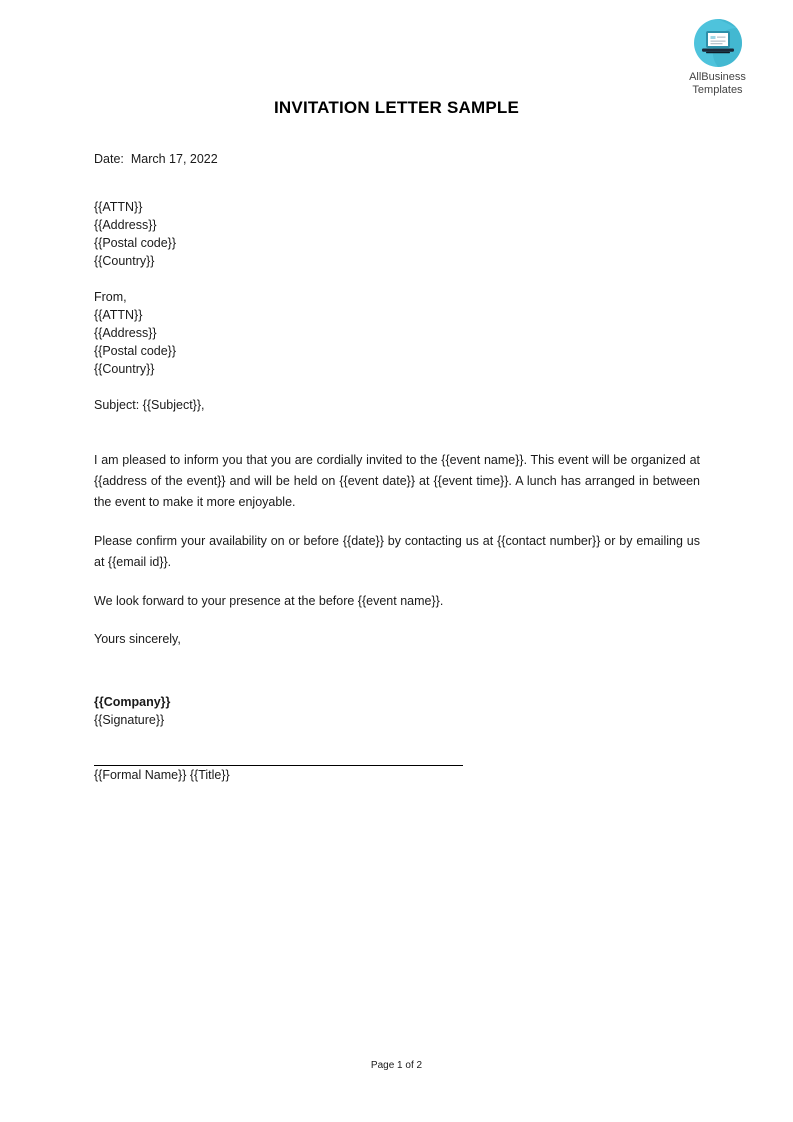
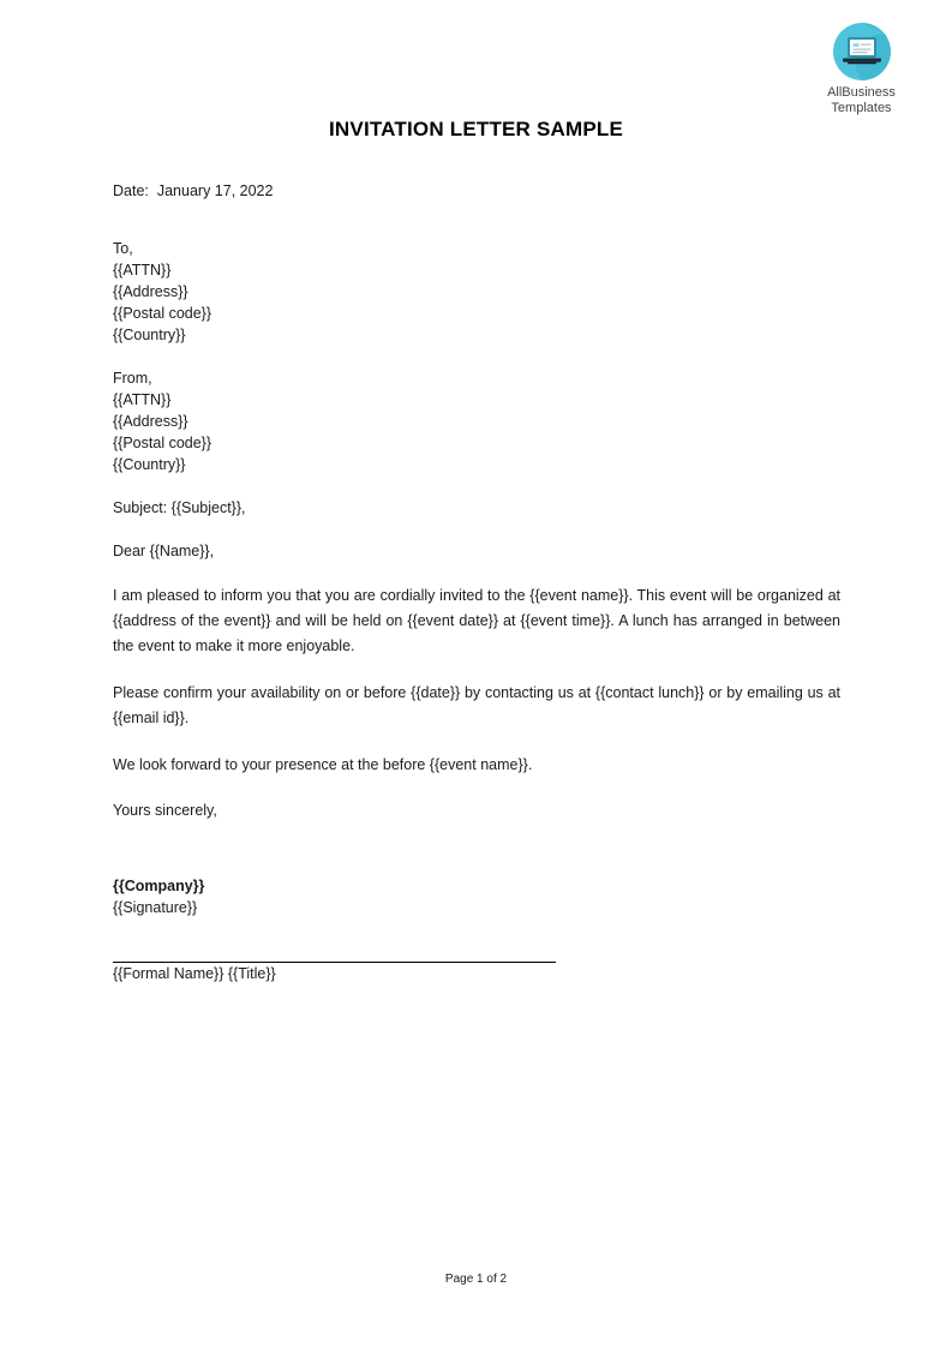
  AllBusiness
  Templates
  INVITATION LETTER SAMPLE
- Date: March 17, 2022
+ Date: January 17, 2022
+ To,
  {{ATTN}}
  {{Address}}
  {{Postal code}}
  {{Country}}
  From,
  {{ATTN}}
  {{Address}}
  {{Postal code}}
  {{Country}}
  Subject: {{Subject}},
+ Dear {{Name}},
  I am pleased to inform you that you are cordially invited to the {{event name}}. This event will be organized at {{address of the event}} and will be held on {{event date}} at {{event time}}. A lunch has arranged in between the event to make it more enjoyable.
- Please confirm your availability on or before {{date}} by contacting us at {{contact number}} or by emailing us at {{email id}}.
+ Please confirm your availability on or before {{date}} by contacting us at {{contact lunch}} or by emailing us at {{email id}}.
  We look forward to your presence at the before {{event name}}.
  Yours sincerely,
  {{Company}}
  {{Signature}}
  {{Formal Name}} {{Title}}
  Page 1 of 2
